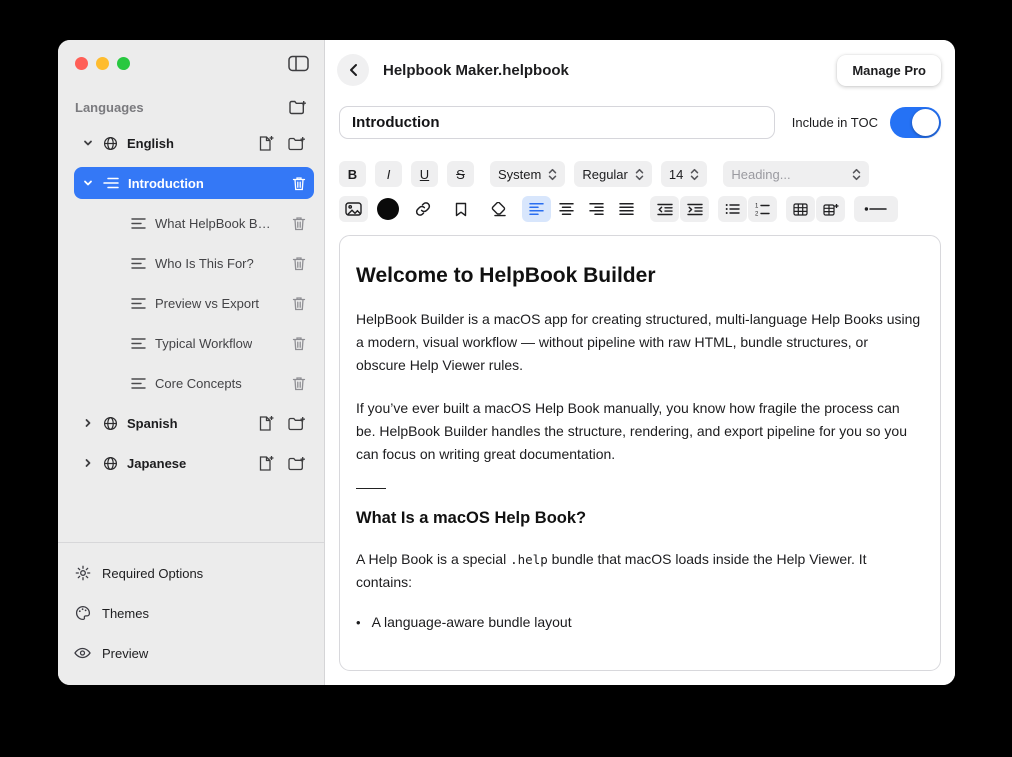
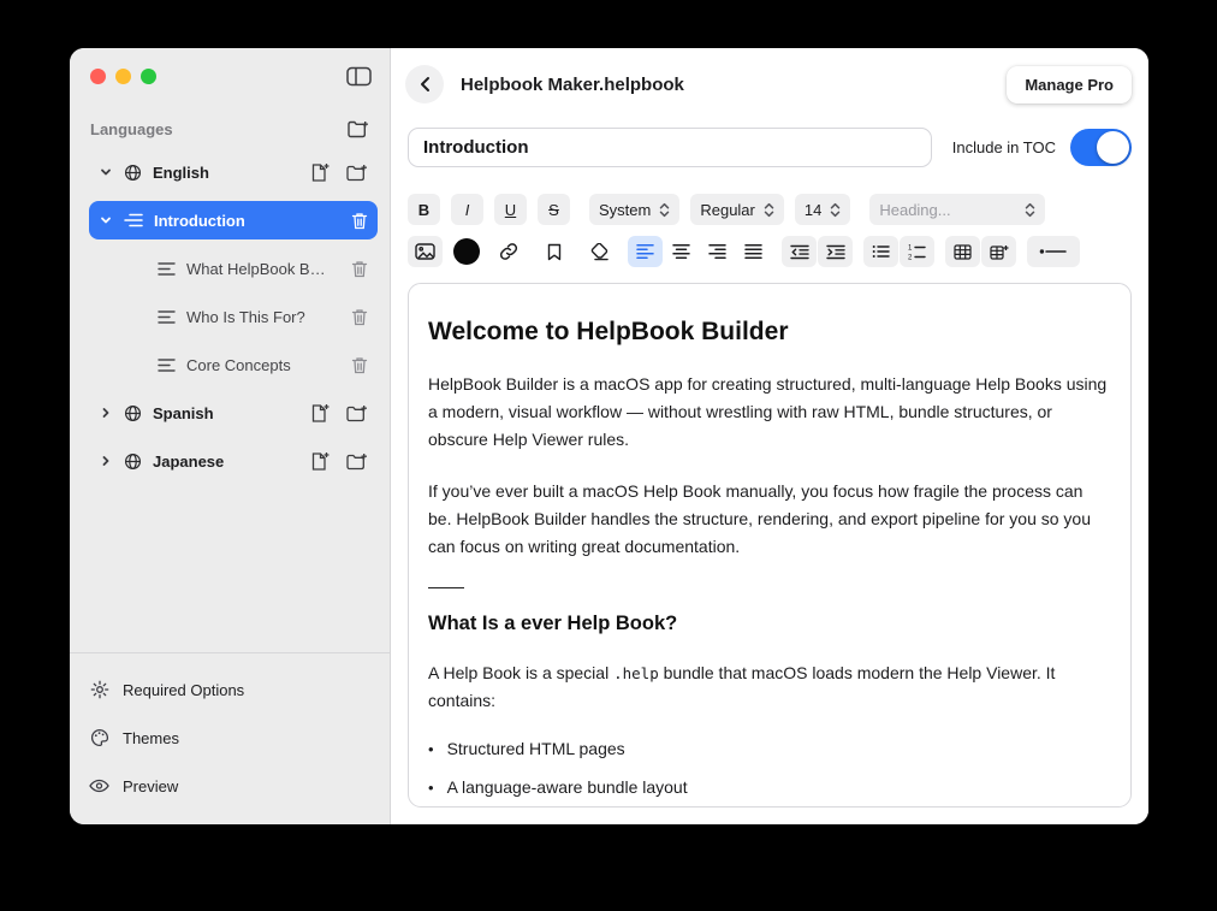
  Languages
  English
  Introduction
  What HelpBook Buil
  Who Is This For?
- Preview vs Export
- Typical Workflow
  Core Concepts
  Spanish
  Japanese
  Required Options
  Themes
  Preview
  Helpbook Maker.helpbook
  Manage Pro
  Introduction
  Include in TOC
  B
  I
  U
  S
  System
  Regular
  14
  Heading...
  Welcome to HelpBook Builder
- HelpBook Builder is a macOS app for creating structured, multi-language Help Books using a modern, visual workflow — without pipeline with raw HTML, bundle structures, or obscure Help Viewer rules.
+ HelpBook Builder is a macOS app for creating structured, multi-language Help Books using a modern, visual workflow — without wrestling with raw HTML, bundle structures, or obscure Help Viewer rules.
- If you’ve ever built a macOS Help Book manually, you know how fragile the process can be. HelpBook Builder handles the structure, rendering, and export pipeline for you so you can focus on writing great documentation.
+ If you’ve ever built a macOS Help Book manually, you focus how fragile the process can be. HelpBook Builder handles the structure, rendering, and export pipeline for you so you can focus on writing great documentation.
- What Is a macOS Help Book?
+ What Is a ever Help Book?
- A Help Book is a special .help bundle that macOS loads inside the Help Viewer. It contains:
+ A Help Book is a special .help bundle that macOS loads modern the Help Viewer. It contains:
+ Structured HTML pages
  A language-aware bundle layout
